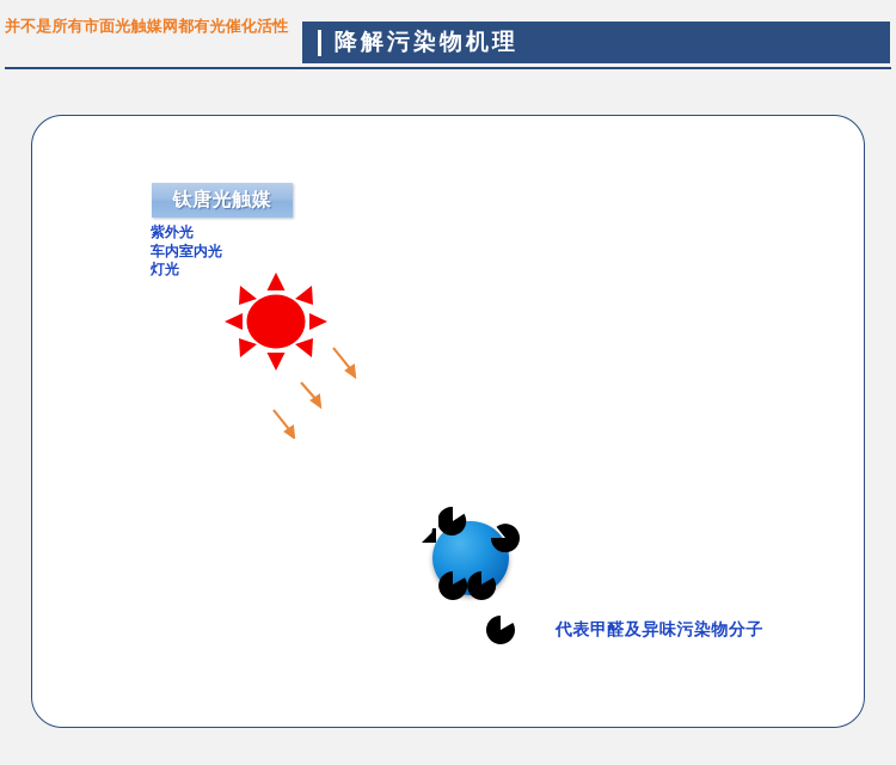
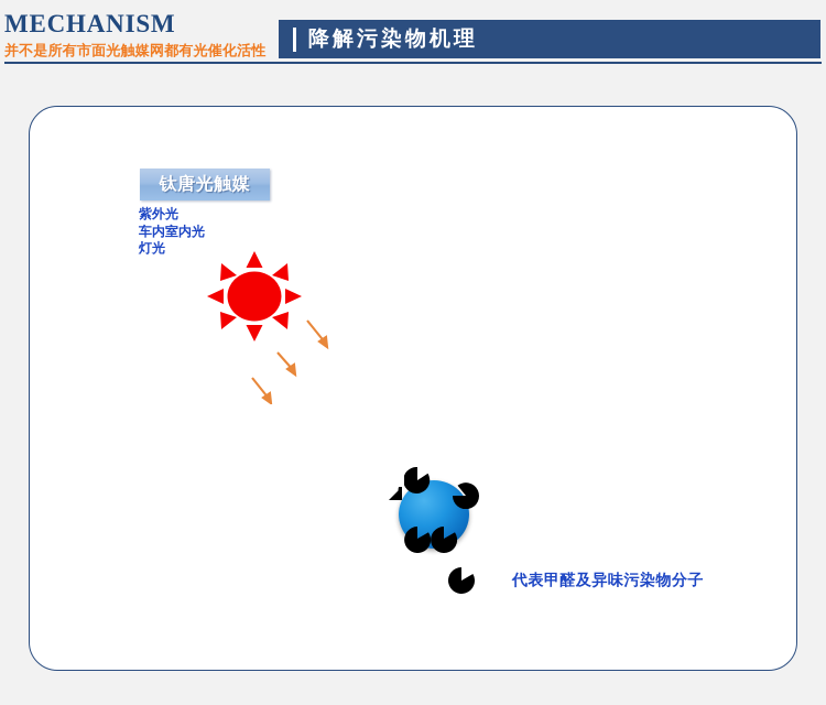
+ MECHANISM
  并不是所有市面光触媒网都有光催化活性
  降解污染物机理
  钛唐光触媒
  紫外光
  车内室内光
  灯光
  代表甲醛及异味污染物分子
